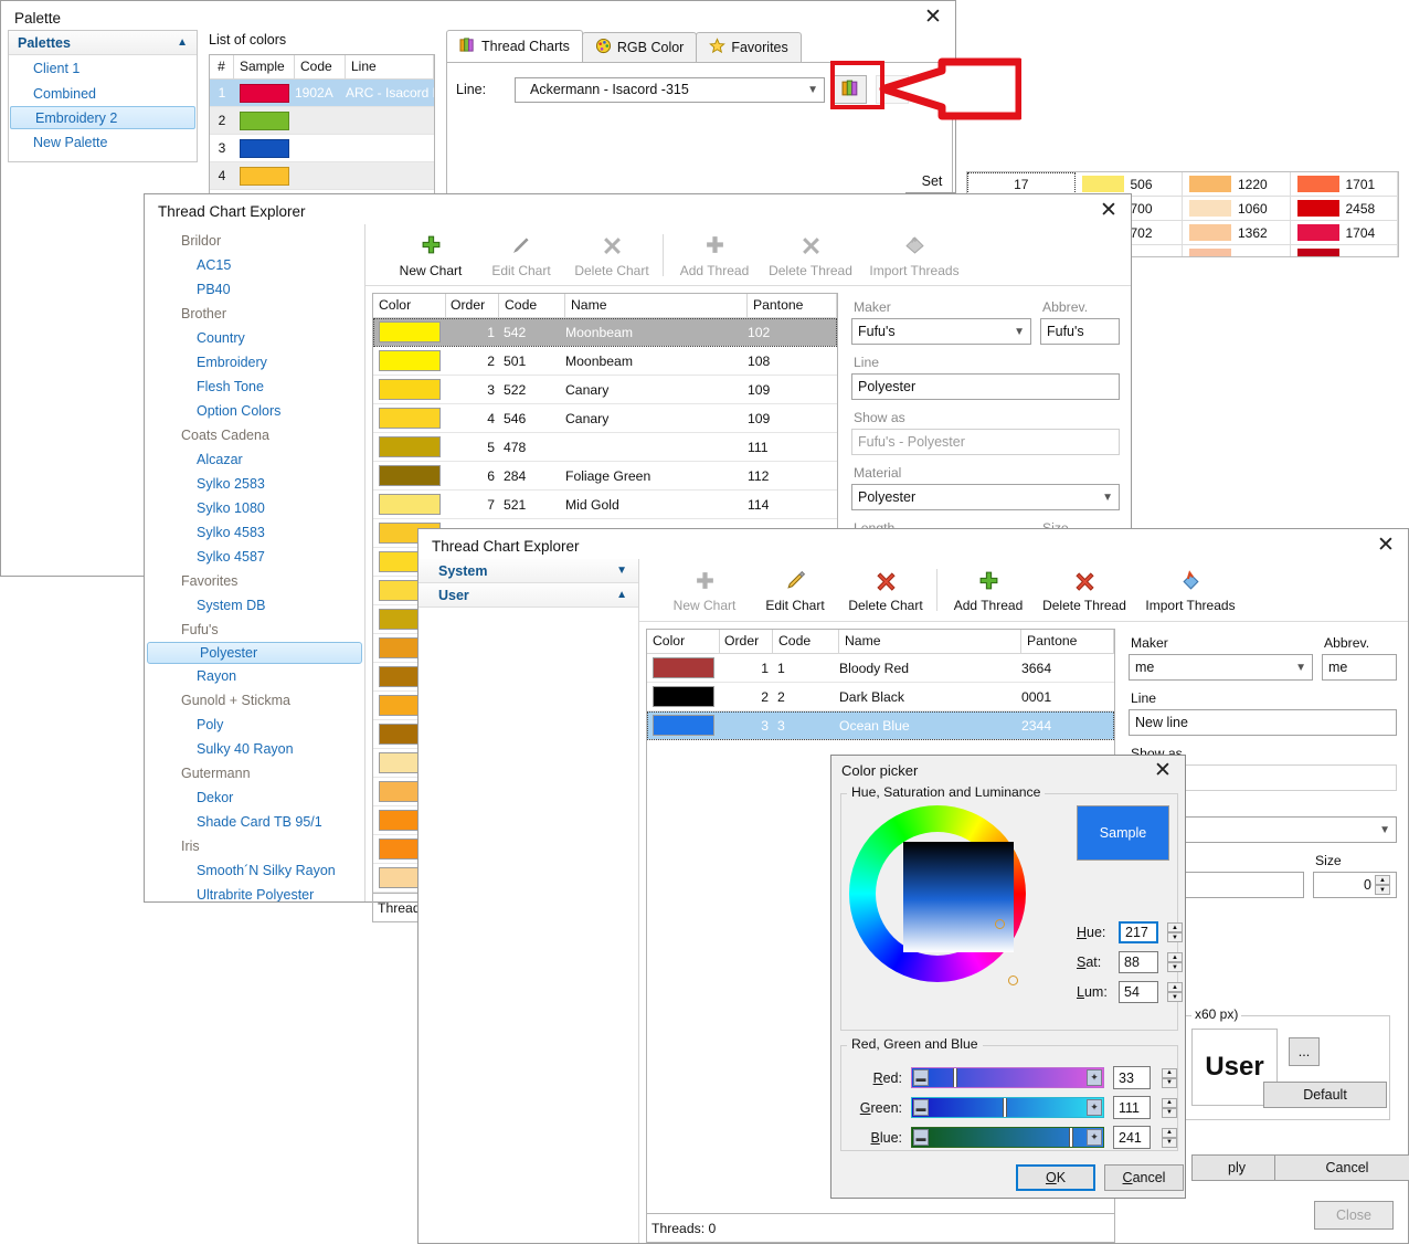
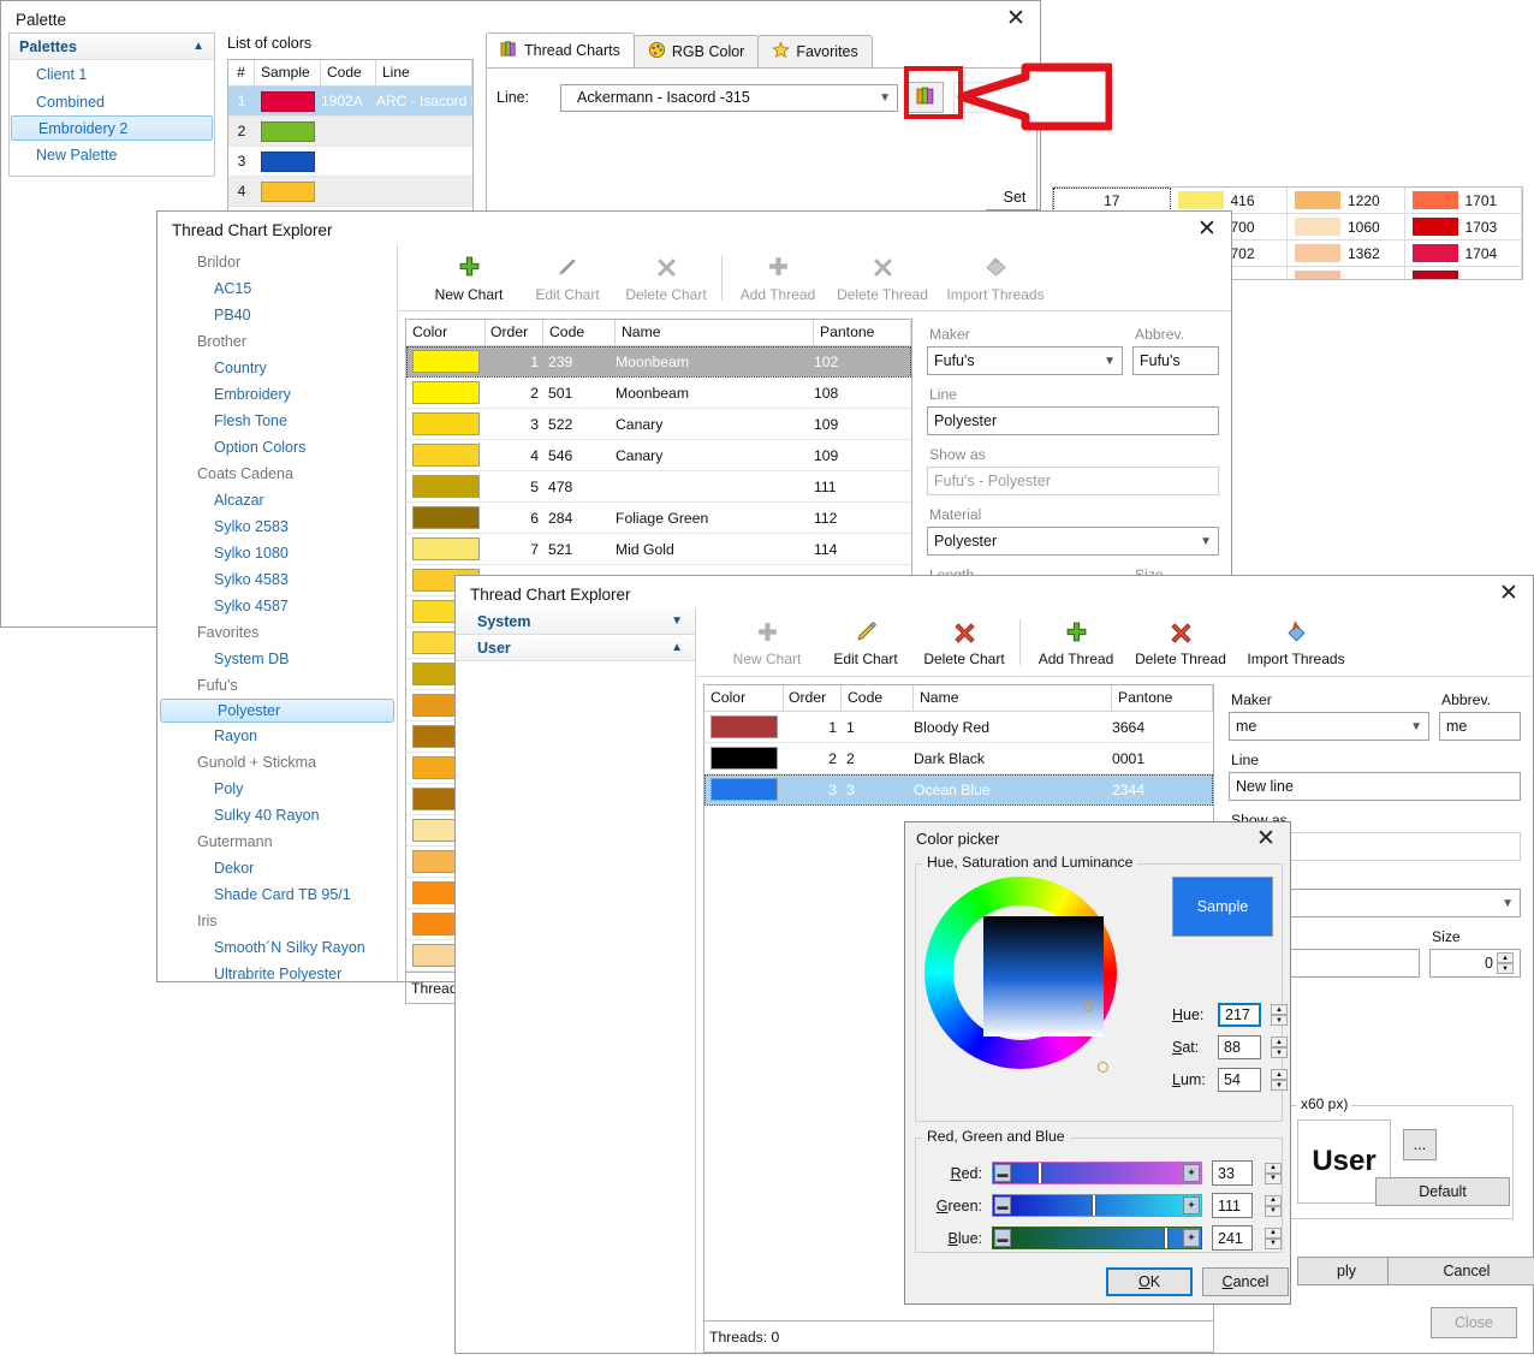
  Palette
  ✕
  Palettes
  ▲
  Client 1
  Combined
  Embroidery 2
  New Palette
  List of colors
  #
  Sample
  Code
  Line
  1
  1902A
  2
  3
  4
  Thread Charts
  RGB Color
  Favorites
  Line:
  Ackermann - Isacord -315
  ▼
  Set
  17
- 506
+ 416
  1220
  1701
  700
  1060
- 2458
+ 1703
  702
  1362
  1704
  Thread Chart Explorer
  ✕
  Brildor
  AC15
  PB40
  Brother
  Country
  Embroidery
  Flesh Tone
  Option Colors
  Coats Cadena
  Alcazar
  Sylko 2583
  Sylko 1080
  Sylko 4583
  Sylko 4587
  Favorites
  System DB
  Fufu's
  Polyester
  Rayon
  Gunold + Stickma
  Poly
  Sulky 40 Rayon
  Gutermann
  Dekor
  Shade Card TB 95/1
  Iris
  Smooth´N Silky Rayon
  Ultrabrite Polyester
  New Chart
  Edit Chart
  Delete Chart
  Add Thread
  Delete Thread
  Import Threads
  Color
  Order
  Code
  Name
  Pantone
  1
- 542
+ 239
  Moonbeam
  102
  2
  501
  Moonbeam
  108
  3
  522
  Canary
  109
  4
  546
  Canary
  109
  5
  478
  111
  6
  284
  Foliage Green
  112
  7
  521
  Mid Gold
  114
  Maker
  Fufu's
  ▼
  Abbrev.
  Fufu's
  Line
  Polyester
  Show as
  Fufu's - Polyester
  Material
  Polyester
  ▼
  Thread Chart Explorer
  ✕
  System
  ▼
  User
  ▲
  New Chart
  Edit Chart
  Delete Chart
  Add Thread
  Delete Thread
  Import Threads
  Color
  Order
  Code
  Name
  Pantone
  1
  1
  Bloody Red
  3664
  2
  2
  Dark Black
  0001
  3
  3
  Ocean Blue
  2344
  Threads: 0
  Maker
  me
  ▼
  Abbrev.
  me
  Line
  New line
  Show as
  ▼
  Size
  0
  x60 px)
  User
  ...
  Default
  ply
  Cancel
  Close
  Color picker
  ✕
  Hue, Saturation and Luminance
  Sample
  Hue:
  217
  Sat:
  88
  Lum:
  54
  Red, Green and Blue
  Red:
  ▬
  ✦
  33
  Green:
  ▬
  ✦
  111
  Blue:
  ▬
  ✦
  241
  OK
  Cancel
